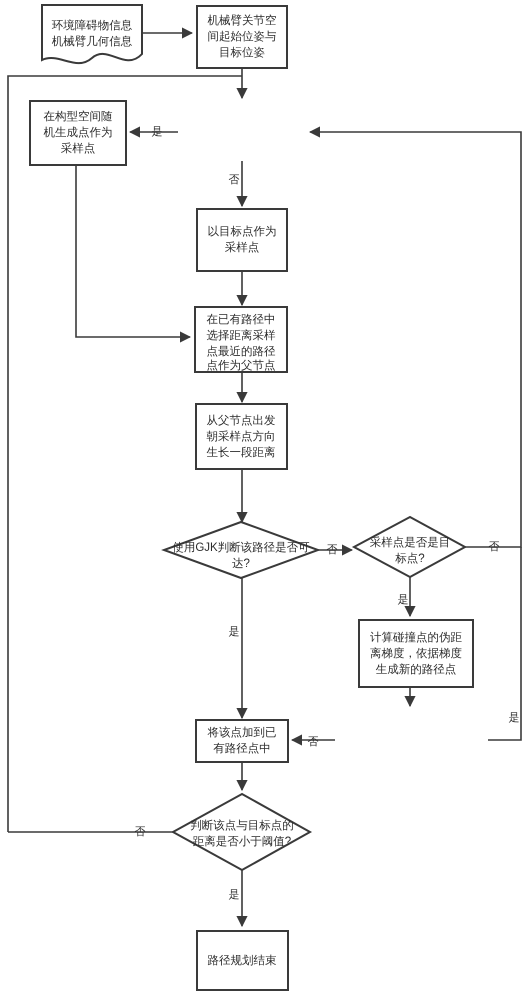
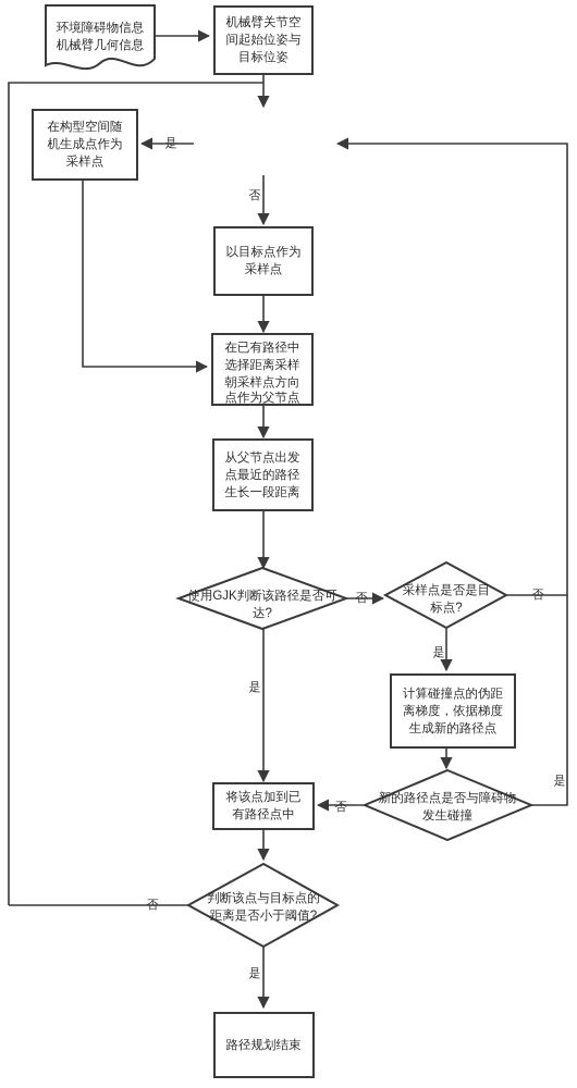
  是
  否
  否
  是
  否
  是
  否
  是
  否
  是
  环境障碍物信息
  机械臂几何信息
  机械臂关节空
  间起始位姿与
  目标位姿
  在构型空间随
  机生成点作为
  采样点
  以目标点作为
  采样点
  在已有路径中
  选择距离采样
- 点最近的路径
+ 朝采样点方向
  点作为父节点
  从父节点出发
- 朝采样点方向
+ 点最近的路径
  生长一段距离
  使用GJK判断该路径是否可
  达?
  采样点是否是目
  标点?
  计算碰撞点的伪距
  离梯度，依据梯度
  生成新的路径点
+ 新的路径点是否与障碍物
+ 发生碰撞
  将该点加到已
  有路径点中
  判断该点与目标点的
  距离是否小于阈值?
  路径规划结束
